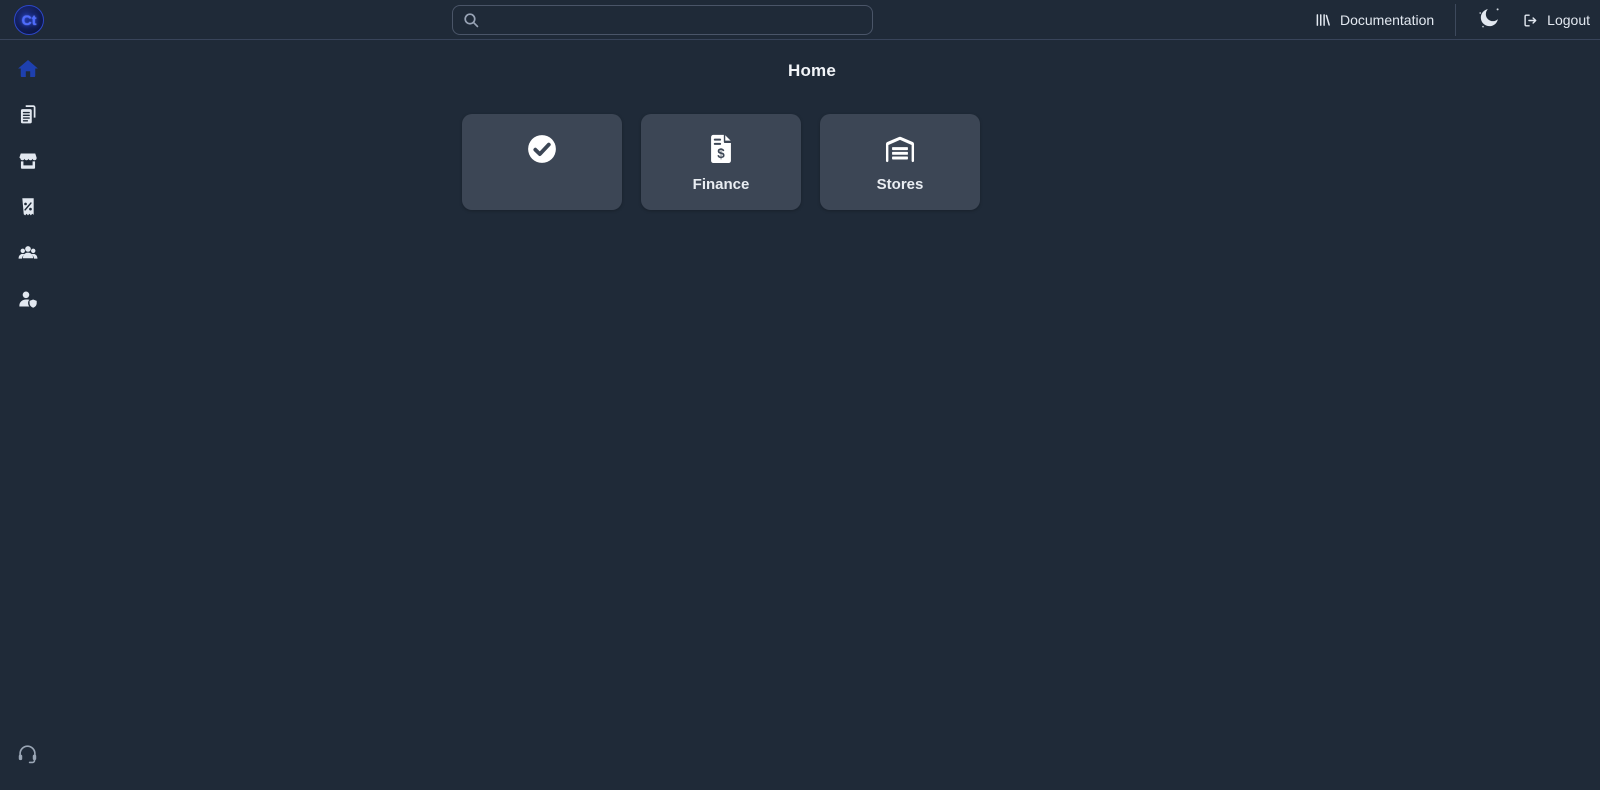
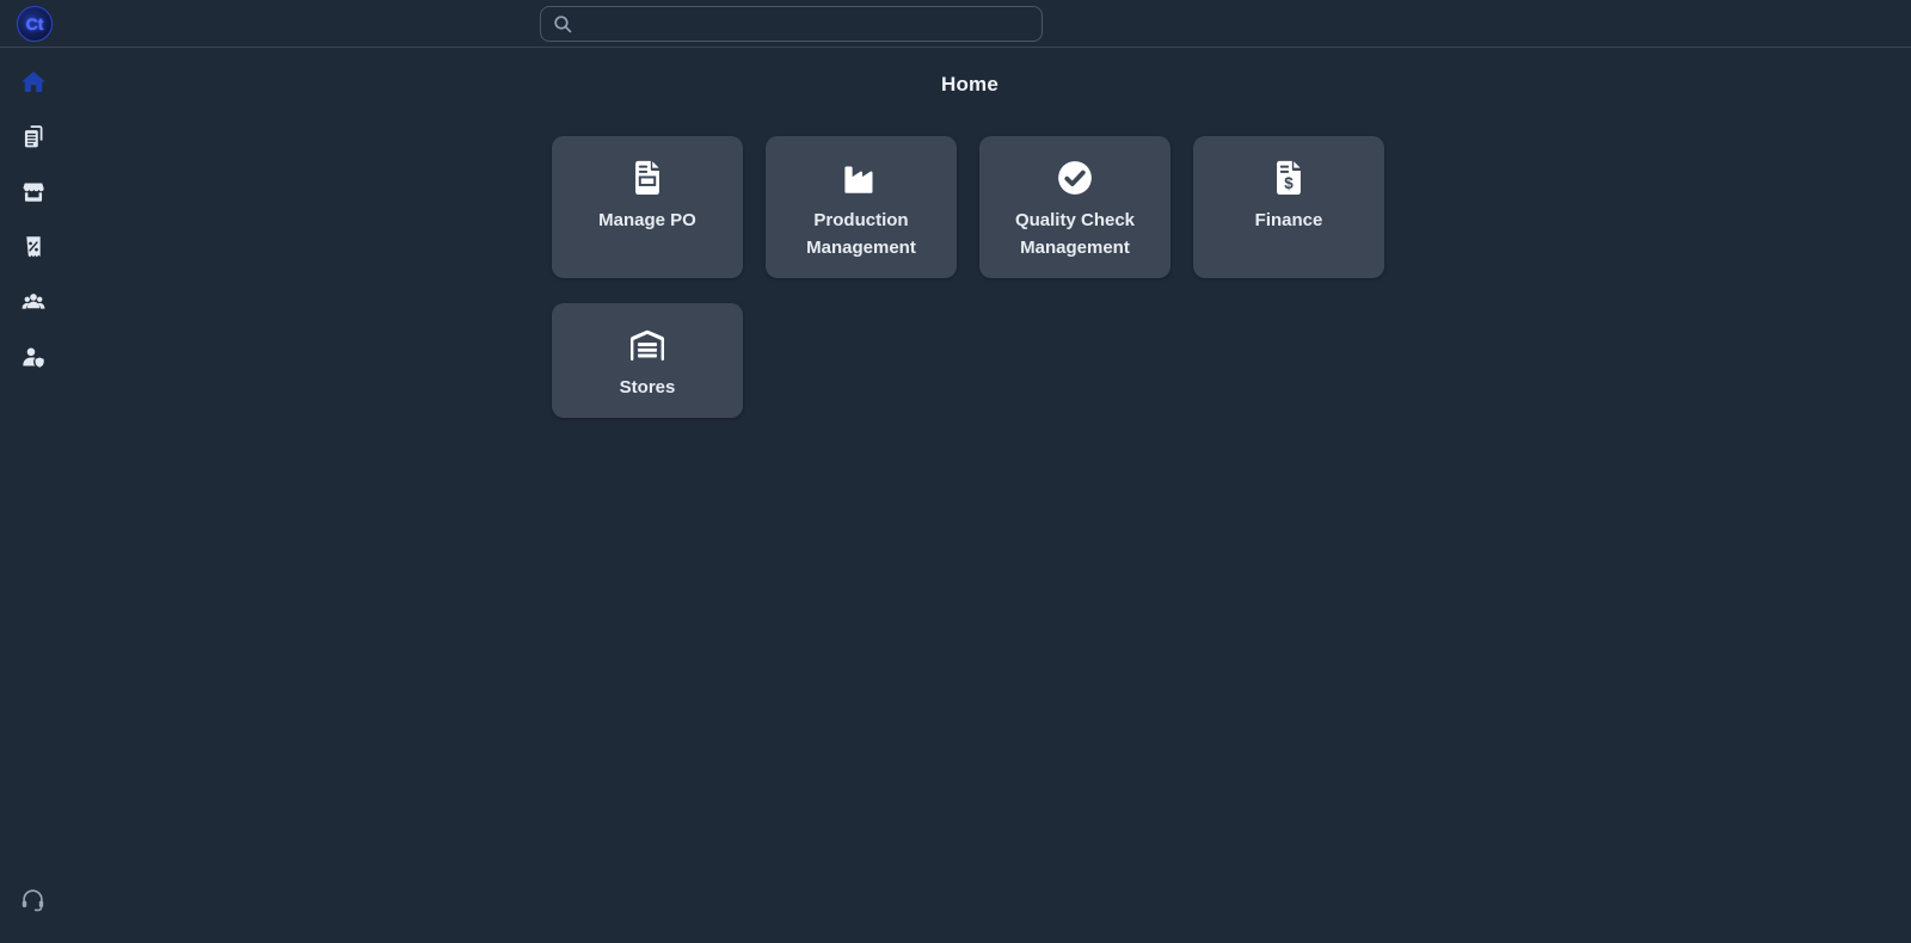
  Ct
- Documentation
- Logout
  Home
+ Manage PO
+ Production Management
+ Quality Check Management
  $
  Finance
  Stores
